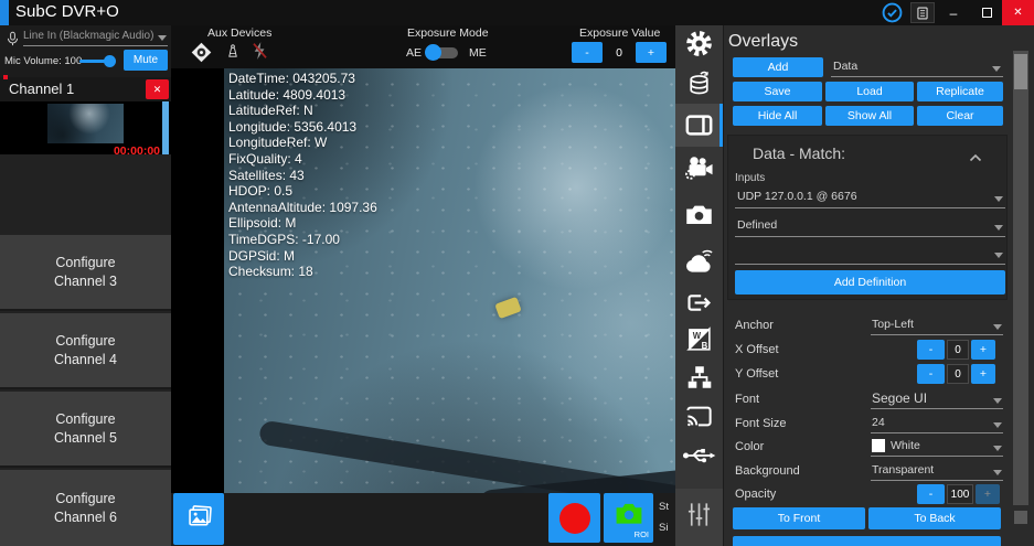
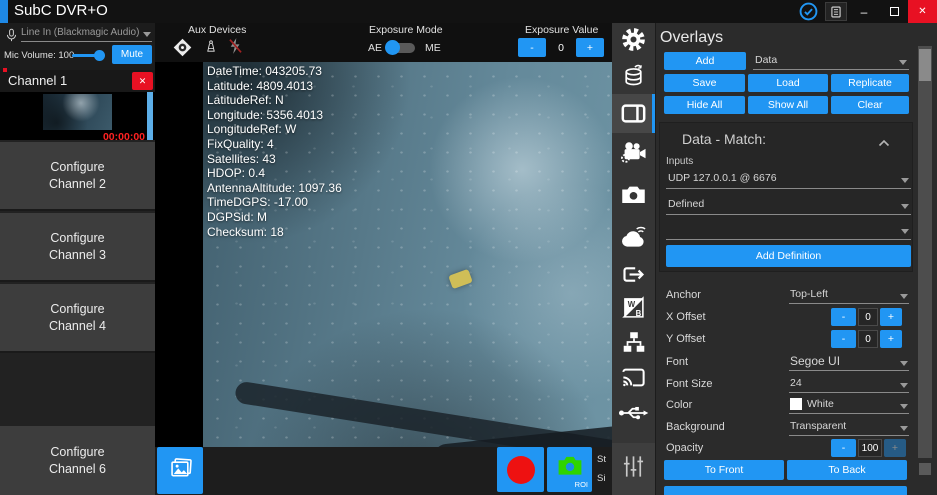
  SubC DVR+O
  –
  ✕
  Line In (Blackmagic Audio)
  Mic Volume: 10
  Mute
  Channel 1
  ✕
  00:00:00
+ Configure Channel 2
  Configure Channel 3
  Configure Channel 4
- Configure Channel 5
  Configure Channel 6
  Aux Devices
  Exposure Mode
  AE
  ME
  Exposure Value
  -
  0
  +
  DateTime: 043205.73
  Latitude: 4809.4013
  LatitudeRef: N
  Longitude: 5356.4013
  LongitudeRef: W
  FixQuality: 4
  Satellites: 43
- HDOP: 0.5
+ HDOP: 0.4
  AntennaAltitude: 1097.36
- Ellipsoid: M
  TimeDGPS: -17.00
  DGPSid: M
  Checksum: 18
  ROI
  St
  Si
  W
  B
  Overlays
  Add
  Data
  Save
  Load
  Replicate
  Hide All
  Show All
  Clear
  Data - Match:
  Inputs
  UDP 127.0.0.1 @ 6676
  Defined
  Add Definition
  Anchor
  Top-Left
  X Offset
  -
  0
  +
  Y Offset
  -
  0
  +
  Font
  Segoe UI
  Font Size
  24
  Color
  White
  Background
  Transparent
  Opacity
  -
  100
  +
  To Front
  To Back
